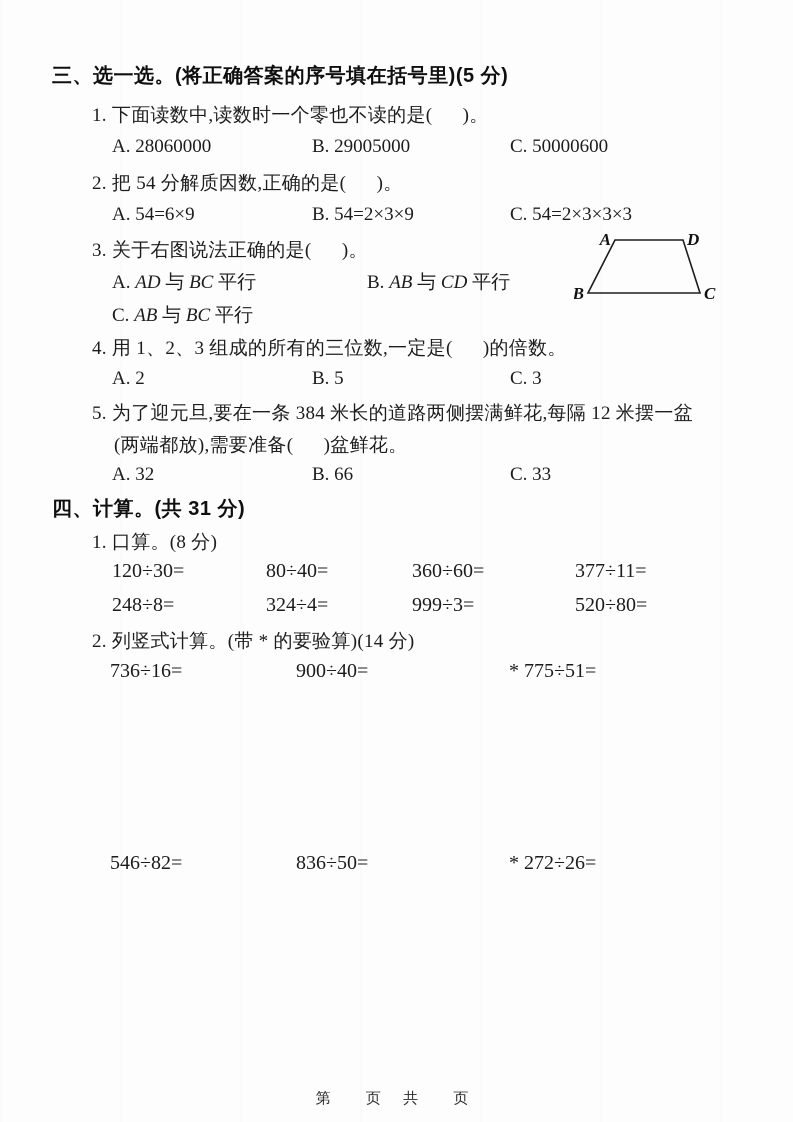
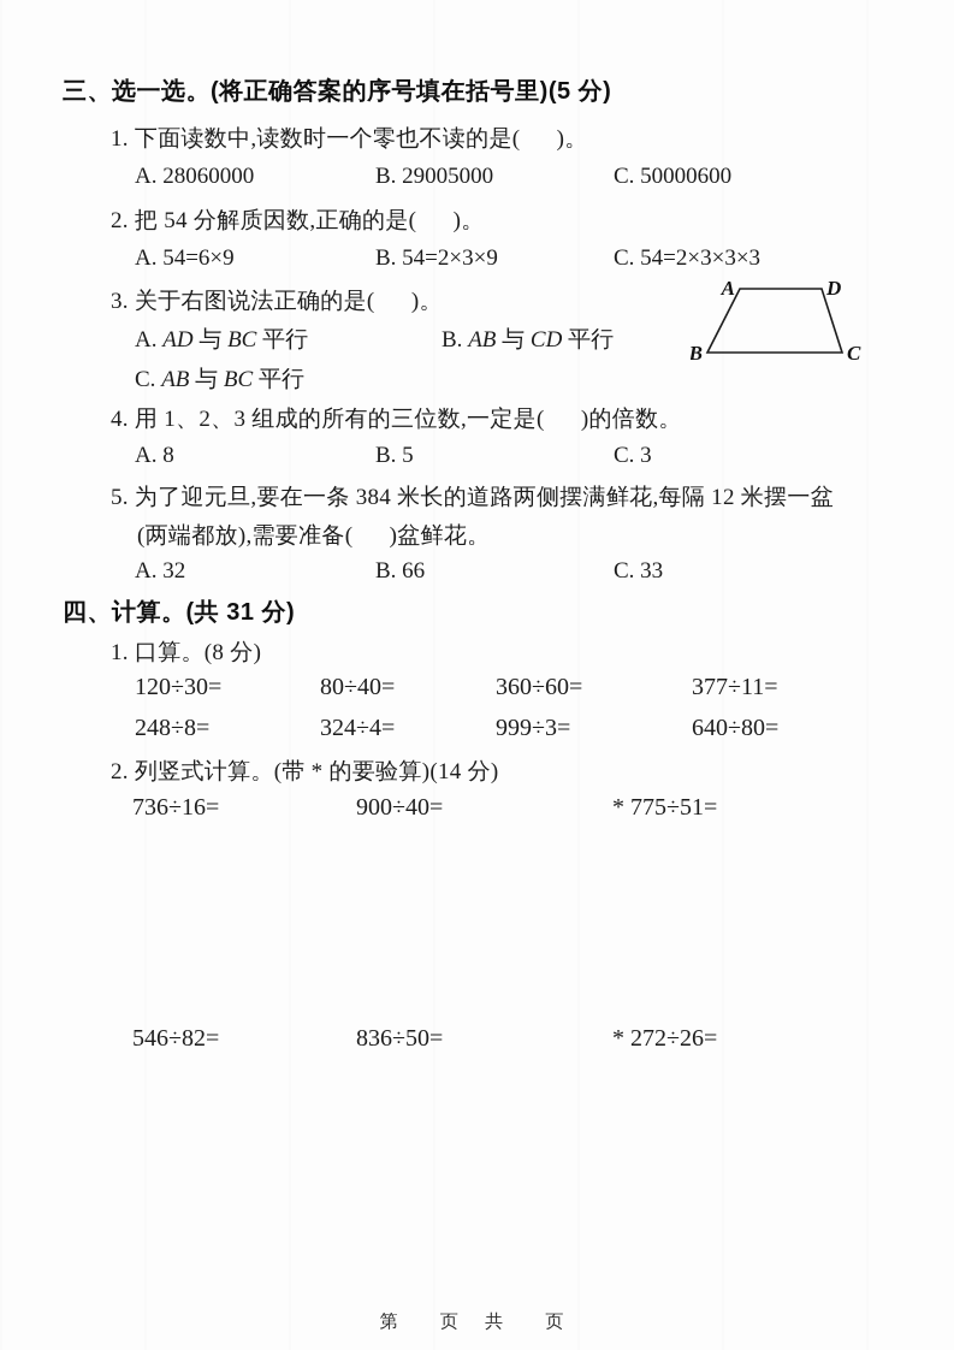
  三、选一选。(将正确答案的序号填在括号里)(5 分)
  1. 下面读数中,读数时一个零也不读的是( )。
  A. 28060000
  B. 29005000
  C. 50000600
  2. 把 54 分解质因数,正确的是( )。
  A. 54=6×9
  B. 54=2×3×9
  C. 54=2×3×3×3
  3. 关于右图说法正确的是( )。
  A. AD 与 BC 平行
  B. AB 与 CD 平行
  C. AB 与 BC 平行
  A
  D
  B
  C
  4. 用 1、2、3 组成的所有的三位数,一定是( )的倍数。
- A. 2
+ A. 8
  B. 5
  C. 3
  5. 为了迎元旦,要在一条 384 米长的道路两侧摆满鲜花,每隔 12 米摆一盆
  (两端都放),需要准备( )盆鲜花。
  A. 32
  B. 66
  C. 33
  四、计算。(共 31 分)
  1. 口算。(8 分)
  120÷30=
  80÷40=
  360÷60=
  377÷11=
  248÷8=
  324÷4=
  999÷3=
- 520÷80=
+ 640÷80=
  2. 列竖式计算。(带 * 的要验算)(14 分)
  736÷16=
  900÷40=
  * 775÷51=
  546÷82=
  836÷50=
  * 272÷26=
  第 页 共 页
